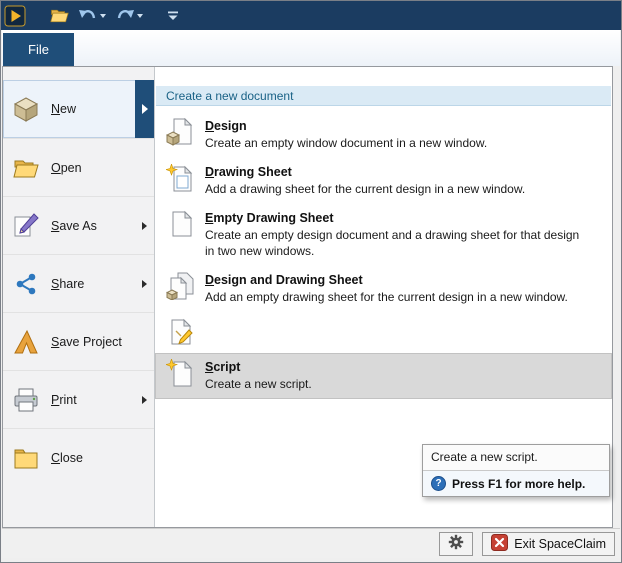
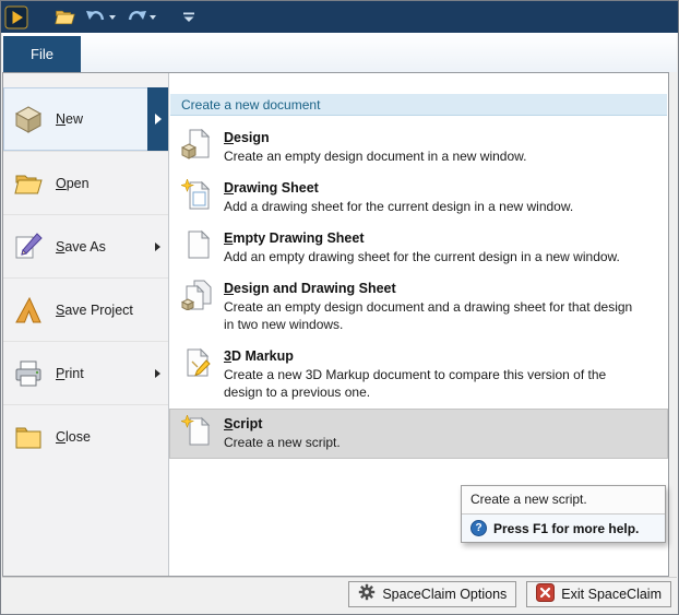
  File
  New
  Open
  Save As
- Share
  Save Project
  Print
  Close
  Create a new document
  Design
- Create an empty window document in a new window.
+ Create an empty design document in a new window.
  Drawing Sheet
  Add a drawing sheet for the current design in a new window.
  Empty Drawing Sheet
- Create an empty design document and a drawing sheet for that design in two new windows.
+ Add an empty drawing sheet for the current design in a new window.
  Design and Drawing Sheet
- Add an empty drawing sheet for the current design in a new window.
+ Create an empty design document and a drawing sheet for that design in two new windows.
+ 3D Markup
+ Create a new 3D Markup document to compare this version of the design to a previous one.
  Script
  Create a new script.
  Create a new script.
  Press F1 for more help.
+ SpaceClaim Options
  Exit SpaceClaim
